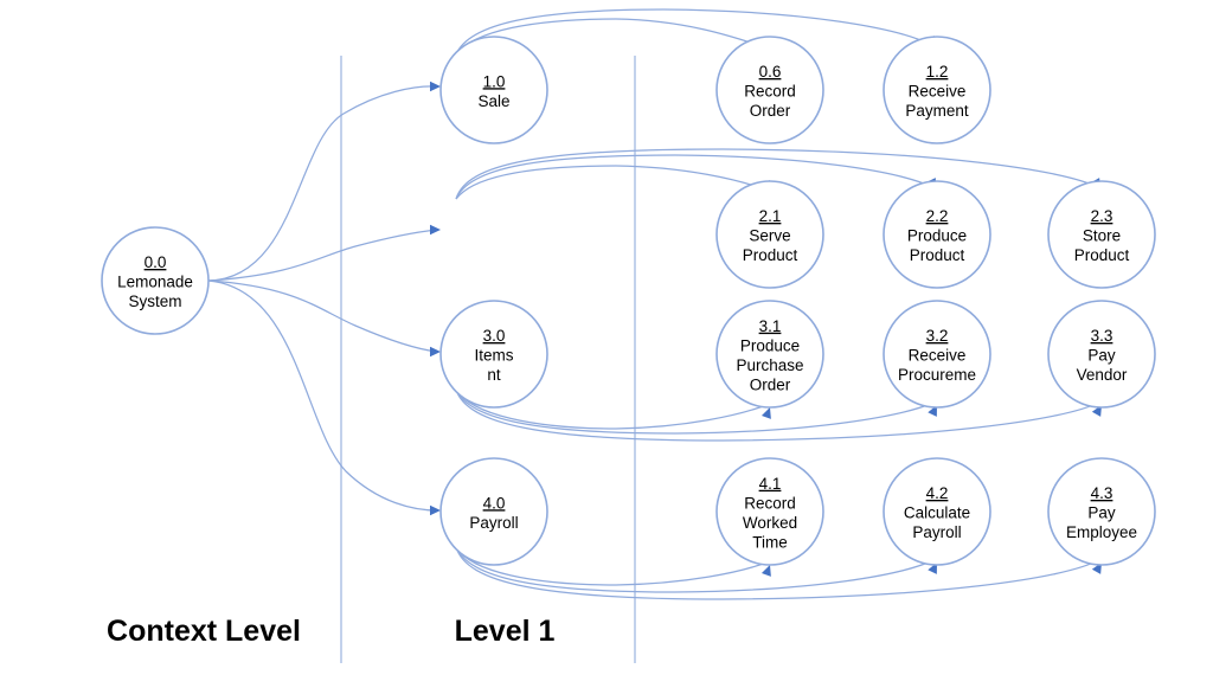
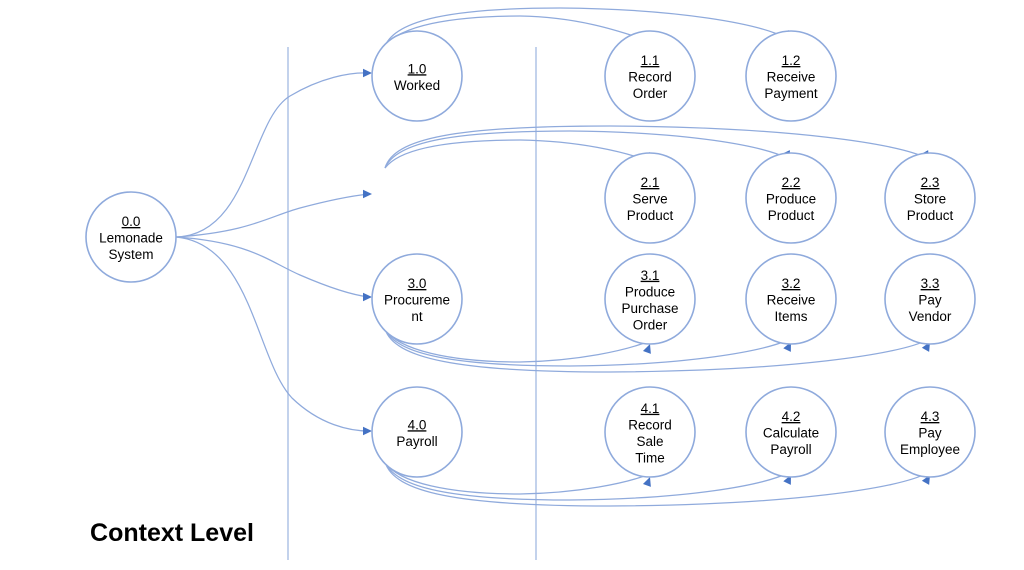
  0.0
  Lemonade
  System
  1.0
- Sale
+ Worked
  3.0
- Items
+ Procureme
  nt
  4.0
  Payroll
- 0.6
+ 1.1
  Record
  Order
  1.2
  Receive
  Payment
  2.1
  Serve
  Product
  2.2
  Produce
  Product
  2.3
  Store
  Product
  3.1
  Produce
  Purchase
  Order
  3.2
  Receive
- Procureme
+ Items
  3.3
  Pay
  Vendor
  4.1
  Record
- Worked
+ Sale
  Time
  4.2
  Calculate
  Payroll
  4.3
  Pay
  Employee
  Context Level
- Level 1
